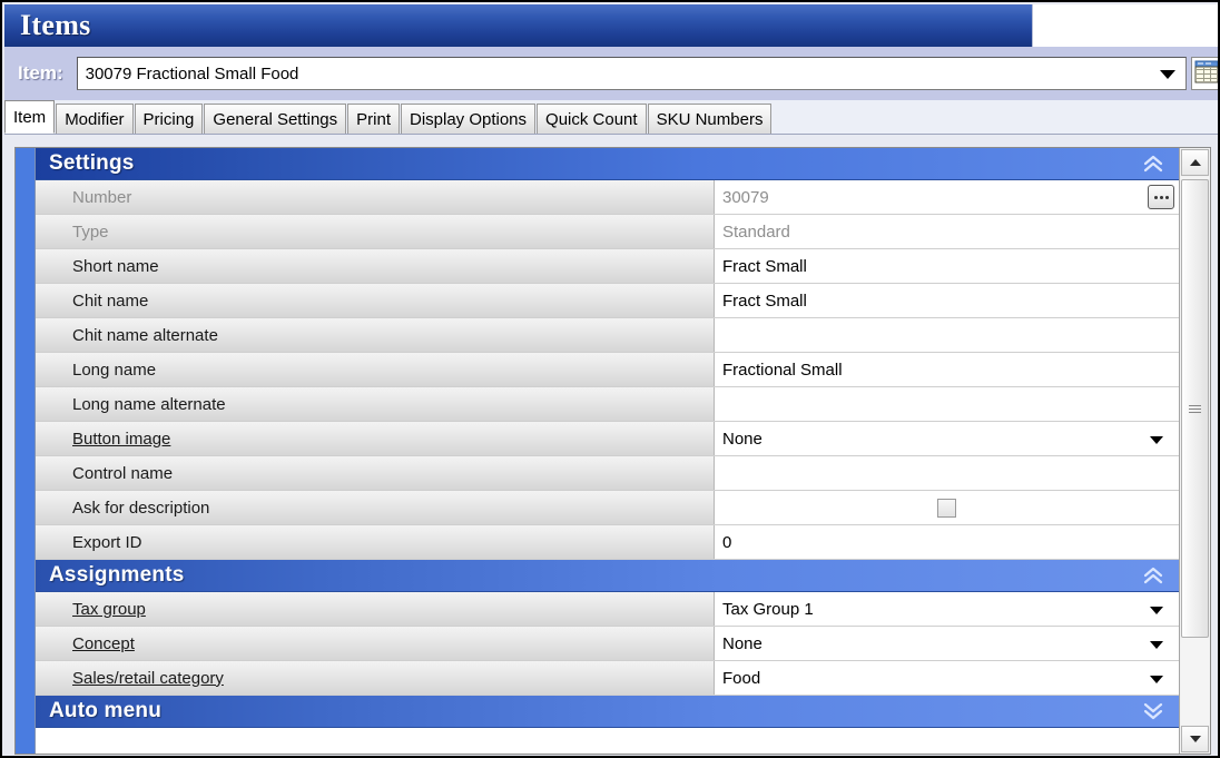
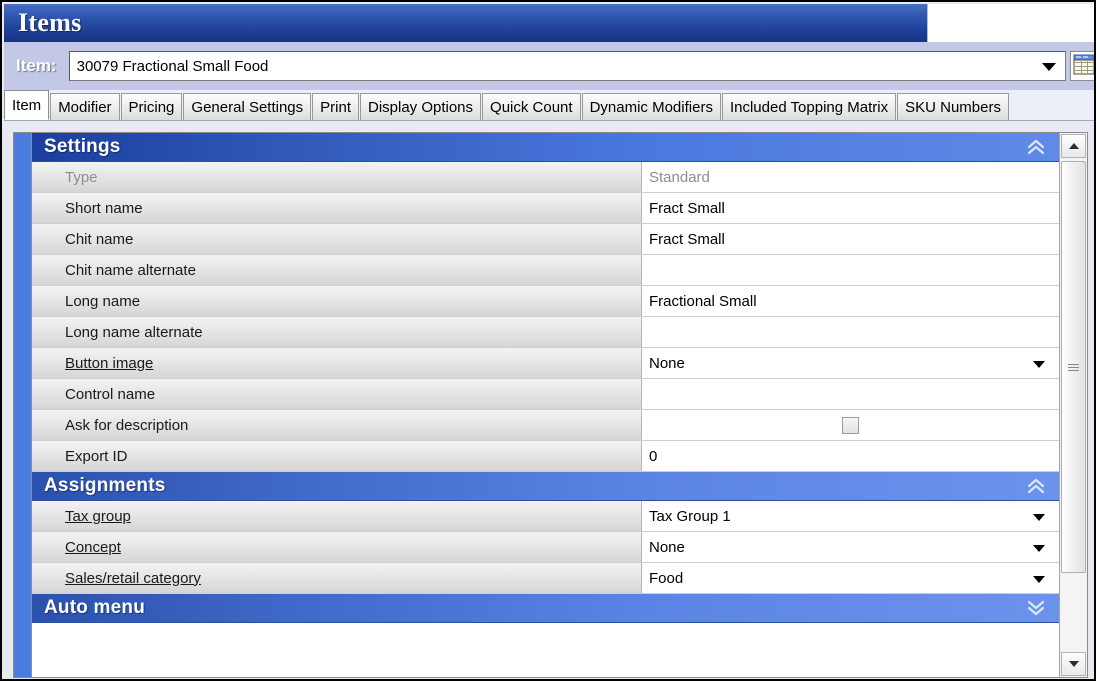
  Items
  Item:
  30079 Fractional Small Food
  Item
  Modifier
  Pricing
  General Settings
  Print
  Display Options
  Quick Count
+ Dynamic Modifiers
+ Included Topping Matrix
  SKU Numbers
  Settings
- Number
- 30079
  Type
  Standard
  Short name
  Fract Small
  Chit name
  Fract Small
  Chit name alternate
  Long name
  Fractional Small
  Long name alternate
  Button image
  None
  Control name
  Ask for description
  Export ID
  0
  Assignments
  Tax group
  Tax Group 1
  Concept
  None
  Sales/retail category
  Food
  Auto menu
